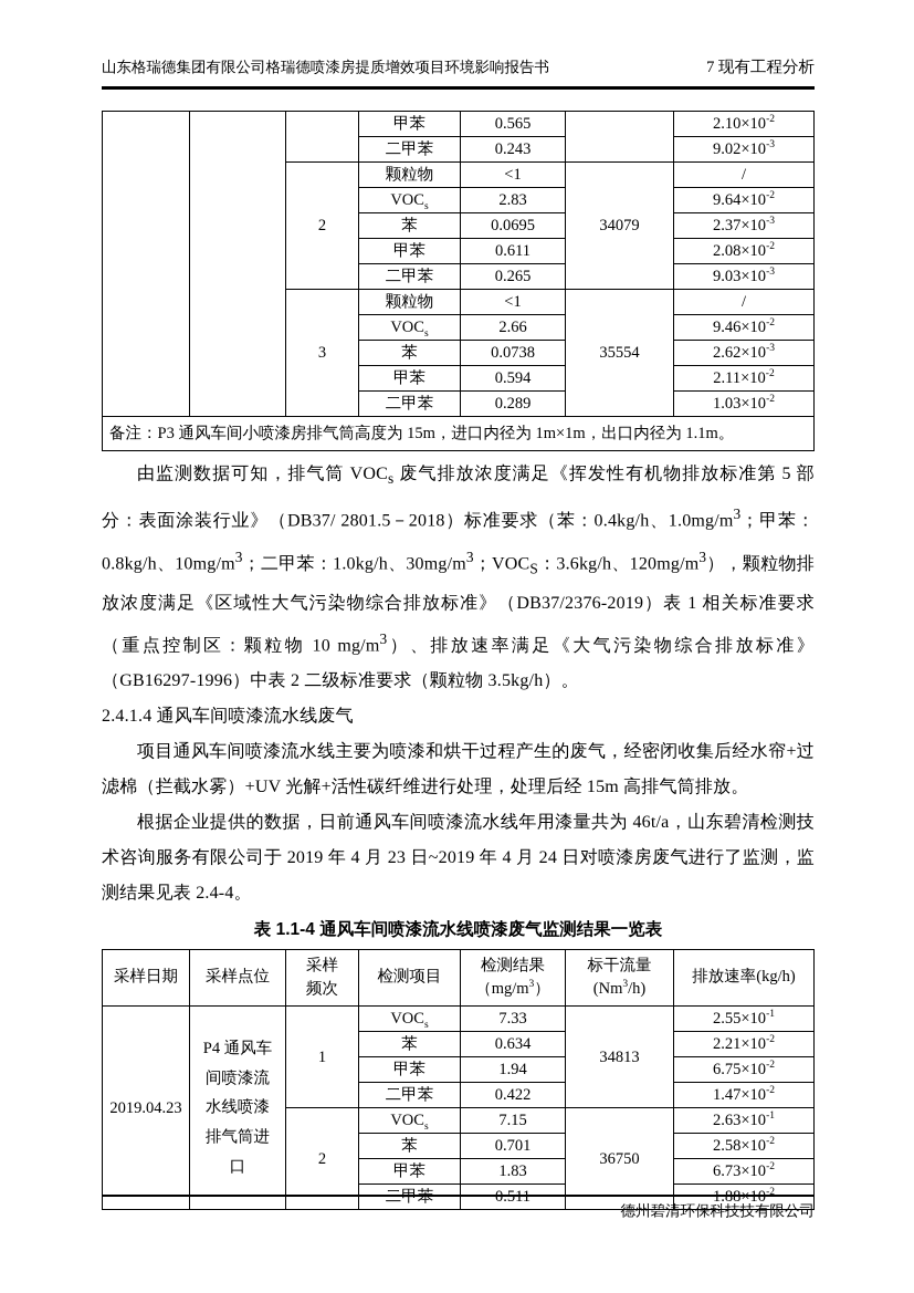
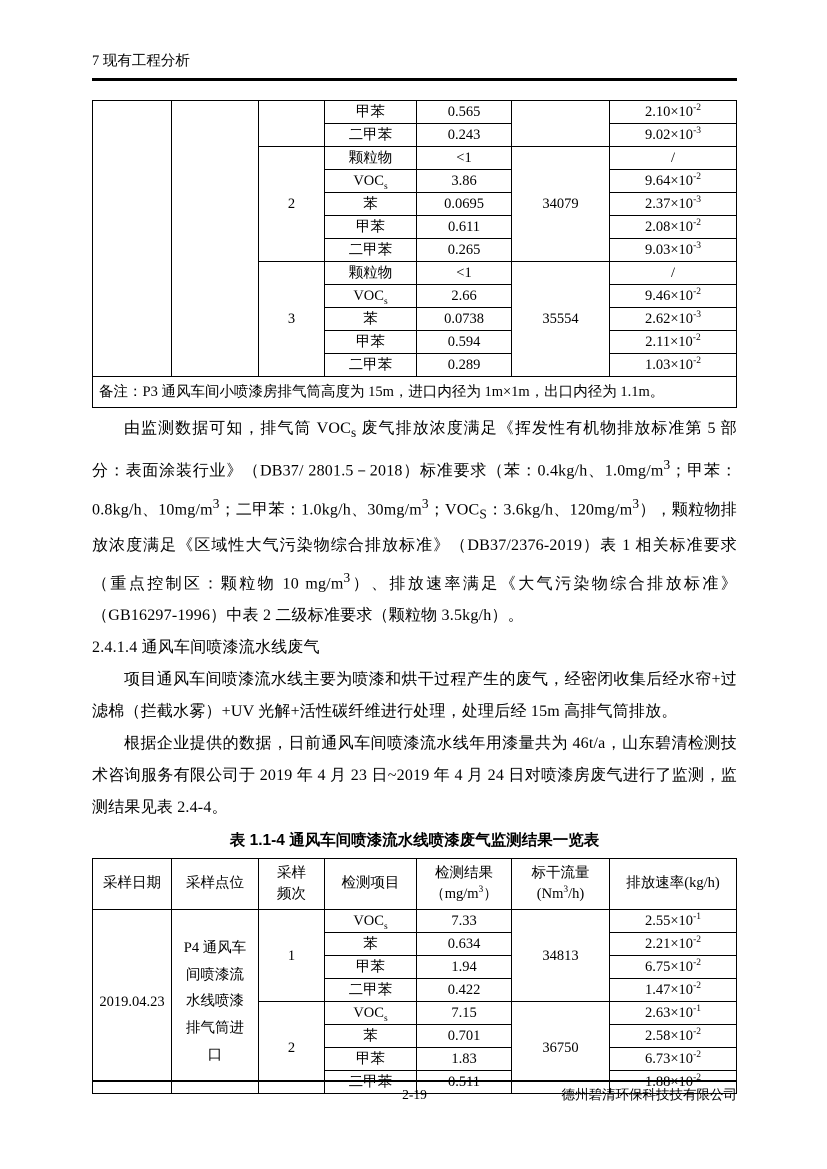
- 山东格瑞德集团有限公司格瑞德喷漆房提质增效项目环境影响报告书
  7 现有工程分析
  			甲苯	0.565		2.10×10-2
  二甲苯	0.243	9.02×10-3
  2	颗粒物	<1	34079	/
- VOCs	2.83	9.64×10-2
+ VOCs	3.86	9.64×10-2
  苯	0.0695	2.37×10-3
  甲苯	0.611	2.08×10-2
  二甲苯	0.265	9.03×10-3
  3	颗粒物	<1	35554	/
  VOCs	2.66	9.46×10-2
  苯	0.0738	2.62×10-3
  甲苯	0.594	2.11×10-2
  二甲苯	0.289	1.03×10-2
  备注：P3 通风车间小喷漆房排气筒高度为 15m，进口内径为 1m×1m，出口内径为 1.1m。
  由监测数据可知，排气筒 VOCs 废气排放浓度满足《挥发性有机物排放标准第 5 部分：表面涂装行业》（DB37/ 2801.5－2018）标准要求（苯：0.4kg/h、1.0mg/m3；甲苯：0.8kg/h、10mg/m3；二甲苯：1.0kg/h、30mg/m3；VOCS：3.6kg/h、120mg/m3），颗粒物排放浓度满足《区域性大气污染物综合排放标准》（DB37/2376-2019）表 1 相关标准要求（重点控制区：颗粒物 10 mg/m3）、排放速率满足《大气污染物综合排放标准》（GB16297-1996）中表 2 二级标准要求（颗粒物 3.5kg/h）。
  2.4.1.4 通风车间喷漆流水线废气
  项目通风车间喷漆流水线主要为喷漆和烘干过程产生的废气，经密闭收集后经水帘+过滤棉（拦截水雾）+UV 光解+活性碳纤维进行处理，处理后经 15m 高排气筒排放。
  根据企业提供的数据，日前通风车间喷漆流水线年用漆量共为 46t/a，山东碧清检测技术咨询服务有限公司于 2019 年 4 月 23 日~2019 年 4 月 24 日对喷漆房废气进行了监测，监测结果见表 2.4-4。
  表 1.1-4 通风车间喷漆流水线喷漆废气监测结果一览表
  采样日期	采样点位	采样频次	检测项目	检测结果（mg/m3）	标干流量(Nm3/h)	排放速率(kg/h)
  2019.04.23	P4 通风车间喷漆流水线喷漆排气筒进口	1	VOCs	7.33	34813	2.55×10-1
  苯	0.634	2.21×10-2
  甲苯	1.94	6.75×10-2
  二甲苯	0.422	1.47×10-2
  2	VOCs	7.15	36750	2.63×10-1
  苯	0.701	2.58×10-2
  甲苯	1.83	6.73×10-2
  二甲苯	0.511	1.88×10-2
+ 2-19
  德州碧清环保科技技有限公司
